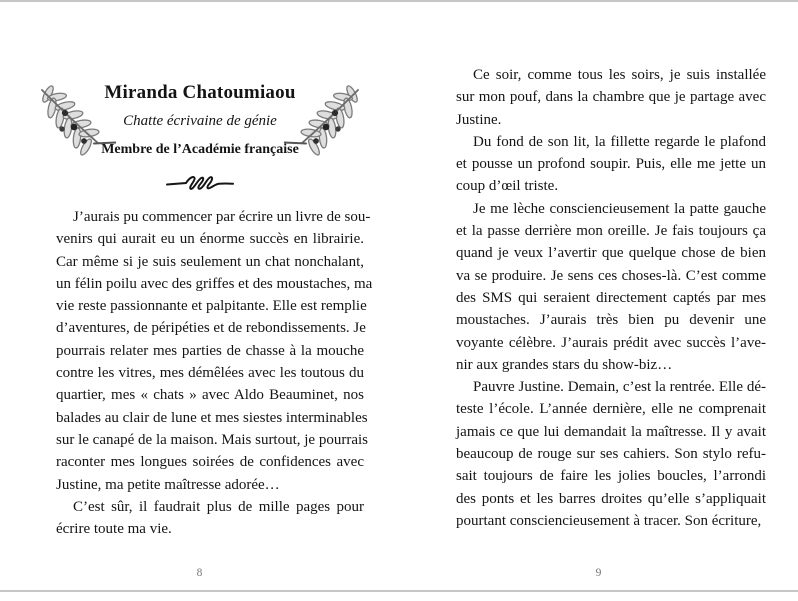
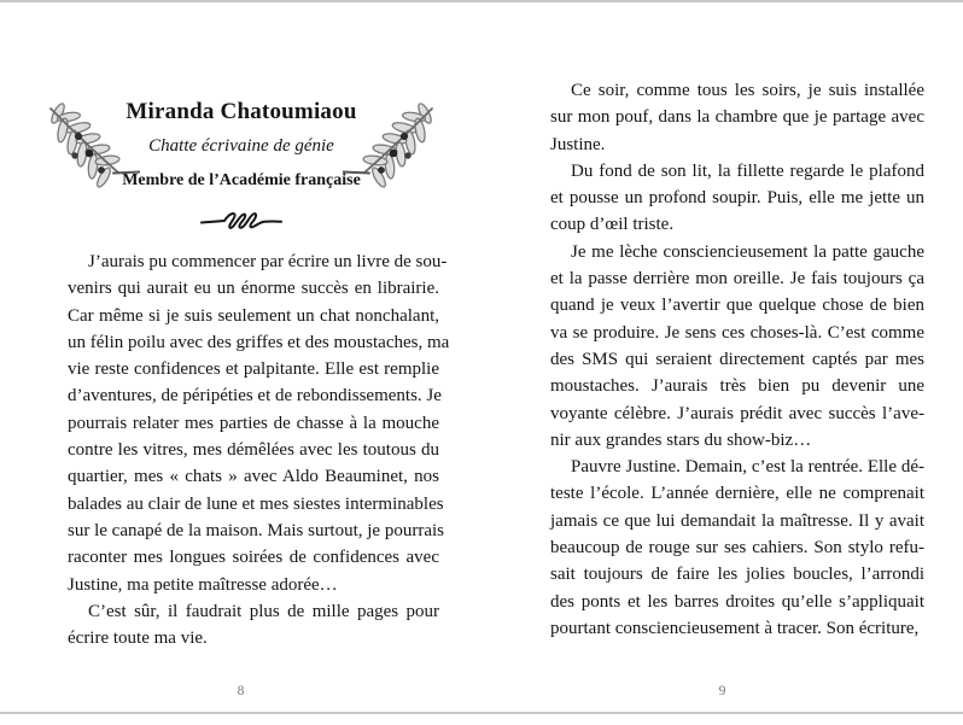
  Miranda Chatoumiaou
  Chatte écrivaine de génie
  Membre de l’Académie française
  J’aurais pu commencer par écrire un livre de sou-
  venirs qui aurait eu un énorme succès en librairie.
  Car même si je suis seulement un chat nonchalant,
  un félin poilu avec des griffes et des moustaches, ma
- vie reste passionnante et palpitante. Elle est remplie
+ vie reste confidences et palpitante. Elle est remplie
  d’aventures, de péripéties et de rebondissements. Je
  pourrais relater mes parties de chasse à la mouche
  contre les vitres, mes démêlées avec les toutous du
  quartier, mes « chats » avec Aldo Beauminet, nos
  balades au clair de lune et mes siestes interminables
  sur le canapé de la maison. Mais surtout, je pourrais
  raconter mes longues soirées de confidences avec
  Justine, ma petite maîtresse adorée…
  C’est sûr, il faudrait plus de mille pages pour
  écrire toute ma vie.
  Ce soir, comme tous les soirs, je suis installée
  sur mon pouf, dans la chambre que je partage avec
  Justine.
  Du fond de son lit, la fillette regarde le plafond
  et pousse un profond soupir. Puis, elle me jette un
  coup d’œil triste.
  Je me lèche consciencieusement la patte gauche
  et la passe derrière mon oreille. Je fais toujours ça
  quand je veux l’avertir que quelque chose de bien
  va se produire. Je sens ces choses-là. C’est comme
  des SMS qui seraient directement captés par mes
  moustaches. J’aurais très bien pu devenir une
  voyante célèbre. J’aurais prédit avec succès l’ave-
  nir aux grandes stars du show-biz…
  Pauvre Justine. Demain, c’est la rentrée. Elle dé-
  teste l’école. L’année dernière, elle ne comprenait
  jamais ce que lui demandait la maîtresse. Il y avait
  beaucoup de rouge sur ses cahiers. Son stylo refu-
  sait toujours de faire les jolies boucles, l’arrondi
  des ponts et les barres droites qu’elle s’appliquait
  pourtant consciencieusement à tracer. Son écriture,
  8
  9
